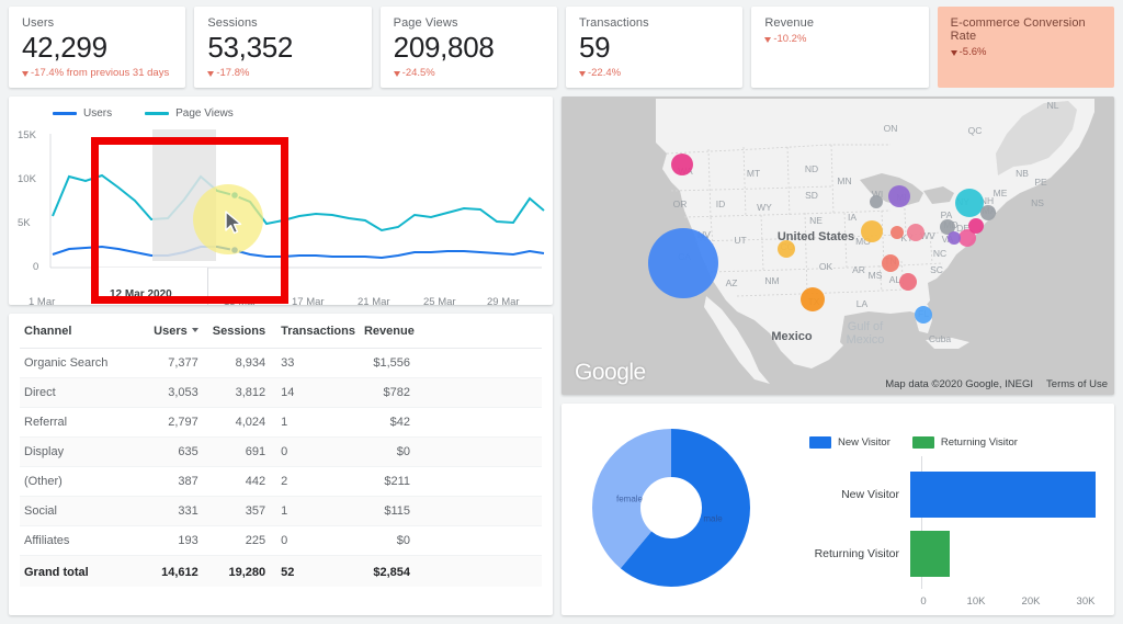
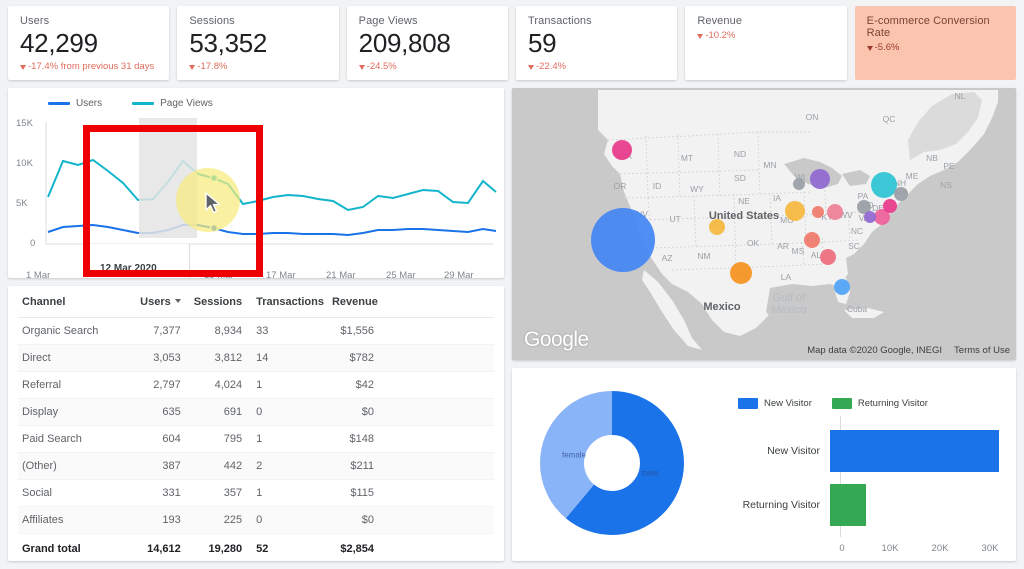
  Users
  42,299
  -17.4% from previous 31 days
  Sessions
  53,352
  -17.8%
  Page Views
  209,808
  -24.5%
  Transactions
  59
  -22.4%
  Revenue
  -10.2%
  E-commerce Conversion Rate
  -5.6%
  Users
  Page Views
  12 Mar 2020
  1 Mar
  13 Mar
  17 Mar
  21 Mar
  25 Mar
  29 Mar
  Channel	Users	Sessions	Transactions	Revenue
  Organic Search	7,377	8,934	33	$1,556
  Direct	3,053	3,812	14	$782
  Referral	2,797	4,024	1	$42
  Display	635	691	0	$0
+ Paid Search	604	795	1	$148
  (Other)	387	442	2	$211
  Social	331	357	1	$115
  Affiliates	193	225	0	$0
  Grand total	14,612	19,280	52	$2,854
  ON
  QC
  NL
  NB
  PE
  NS
  ME
  MT
  ND
  MN
  SD
  WI
  NE
  IA
  WY
  ID
  OR
  UT
  AZ
  NM
  OK
  AR
  LA
  MS
  AL
  SC
  NC
  WV
  PA
  DE
  Cuba
  United States
  Mexico
  Google
  Map data ©2020 Google, INEGI
  Terms of Use
  female
  male
  New Visitor
  Returning Visitor
  New Visitor
  Returning Visitor
  0
  10K
  20K
  30K
